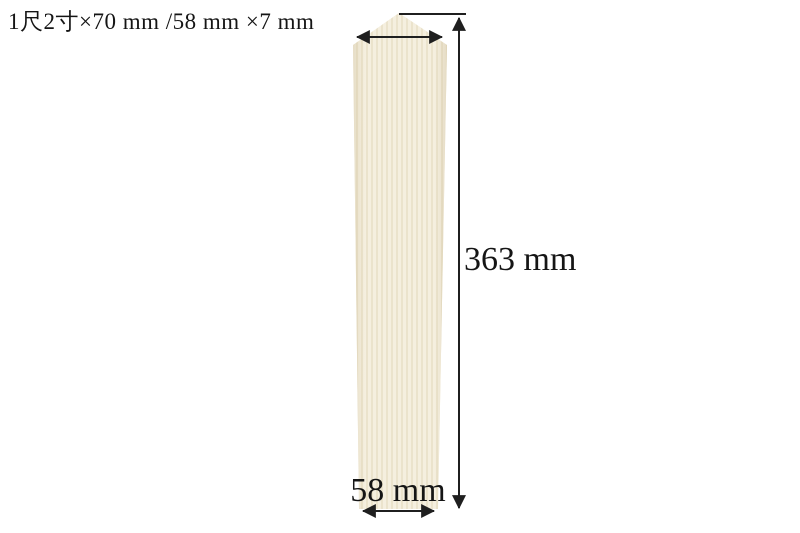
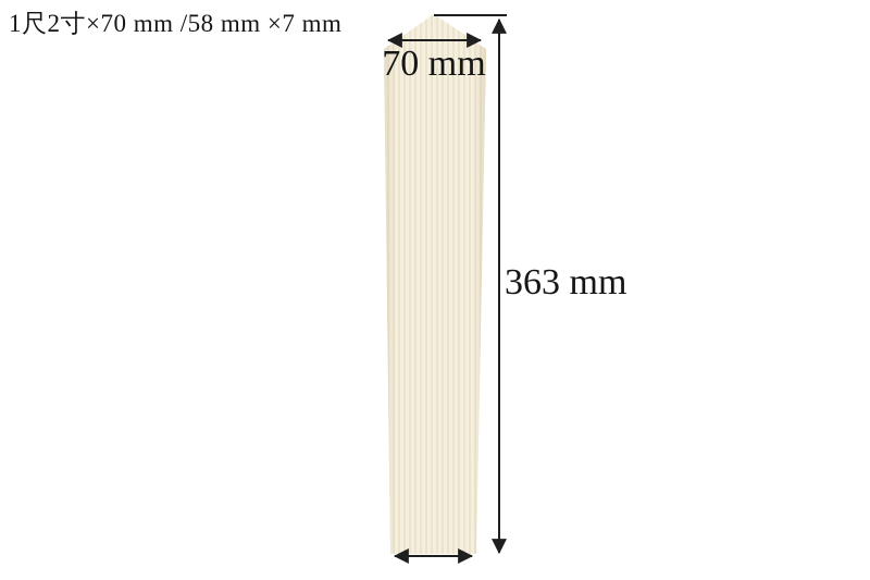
  1尺2寸×70 mm /58 mm ×7 mm
+ 70 mm
  363 mm
- 58 mm
